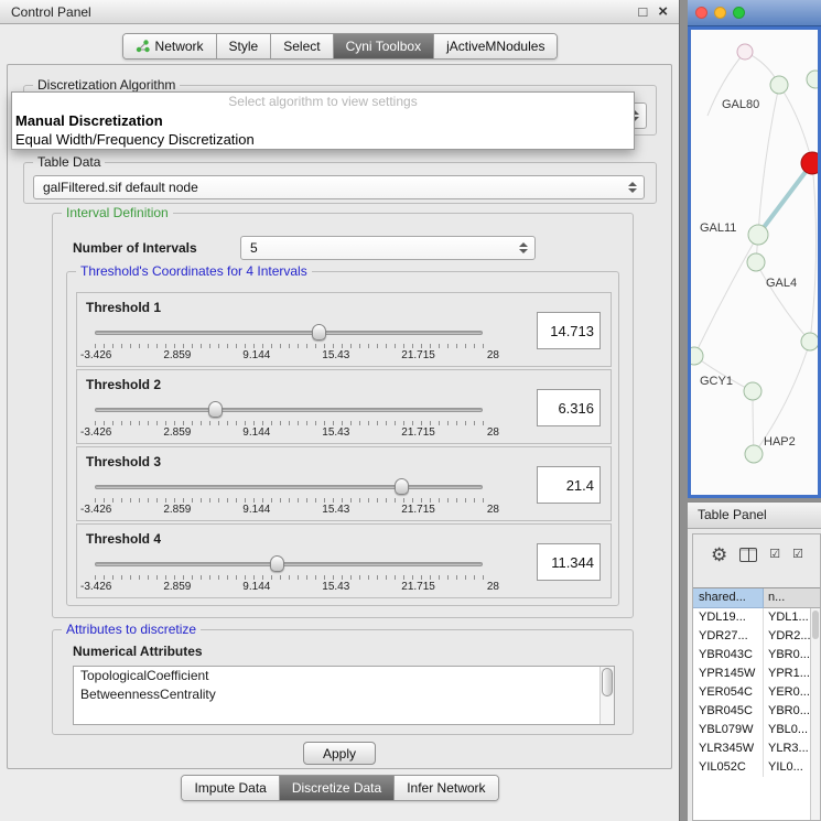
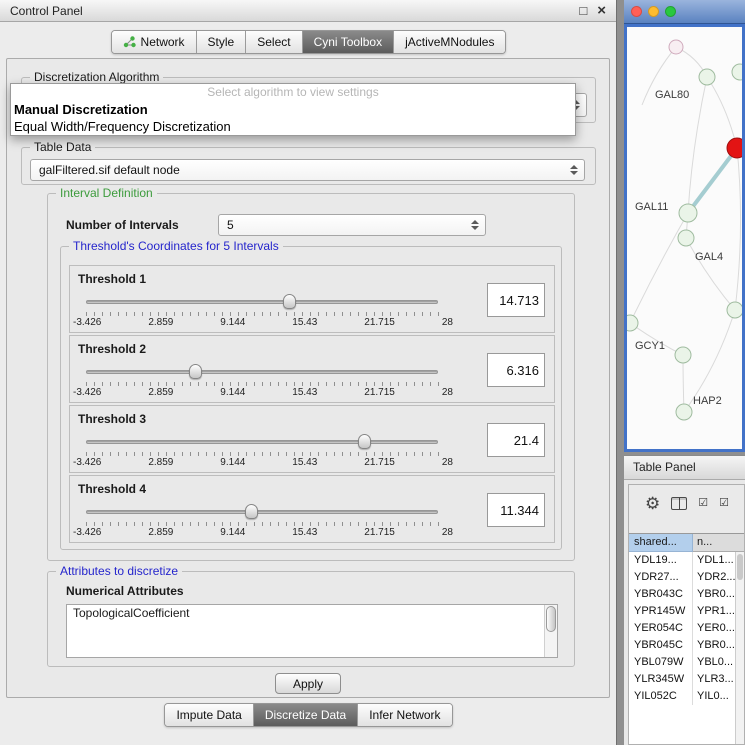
  Control Panel
  □
  ×
  Network
  Style
  Select
  Cyni Toolbox
  jActiveMNodules
  Discretization Algorithm
  Table Data
  galFiltered.sif default node
  Interval Definition
  Number of Intervals
  5
- Threshold's Coordinates for 4 Intervals
+ Threshold's Coordinates for 5 Intervals
  Threshold 1
  -3.426
  2.859
  9.144
  15.43
  21.715
  28
  14.713
  Threshold 2
  -3.426
  2.859
  9.144
  15.43
  21.715
  28
  6.316
  Threshold 3
  -3.426
  2.859
  9.144
  15.43
  21.715
  28
  21.4
  Threshold 4
  -3.426
  2.859
  9.144
  15.43
  21.715
  28
  11.344
  Attributes to discretize
  Numerical Attributes
  TopologicalCoefficient
- BetweennessCentrality
  Apply
  Select algorithm to view settings
  Manual Discretization
  Equal Width/Frequency Discretization
  Impute Data
  Discretize Data
  Infer Network
  GAL80
  GAL11
  GAL4
  GCY1
  HAP2
  Table Panel
  ⚙
  ☑
  ☑
  shared...
  n...
  YDL19...
  YDL1...
  YDR27...
  YDR2...
  YBR043C
  YBR0...
  YPR145W
  YPR1...
  YER054C
  YER0...
  YBR045C
  YBR0...
  YBL079W
  YBL0...
  YLR345W
  YLR3...
  YIL052C
  YIL0...
